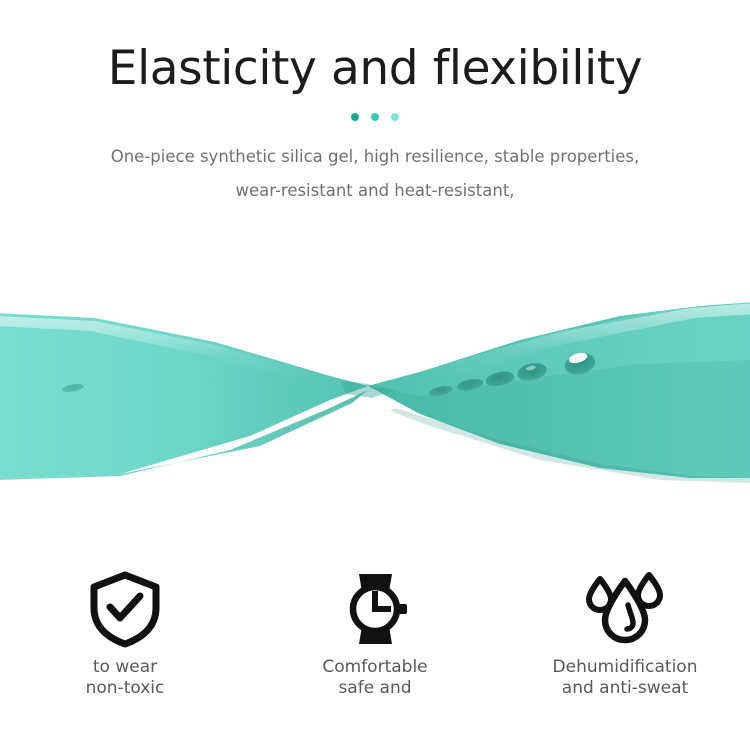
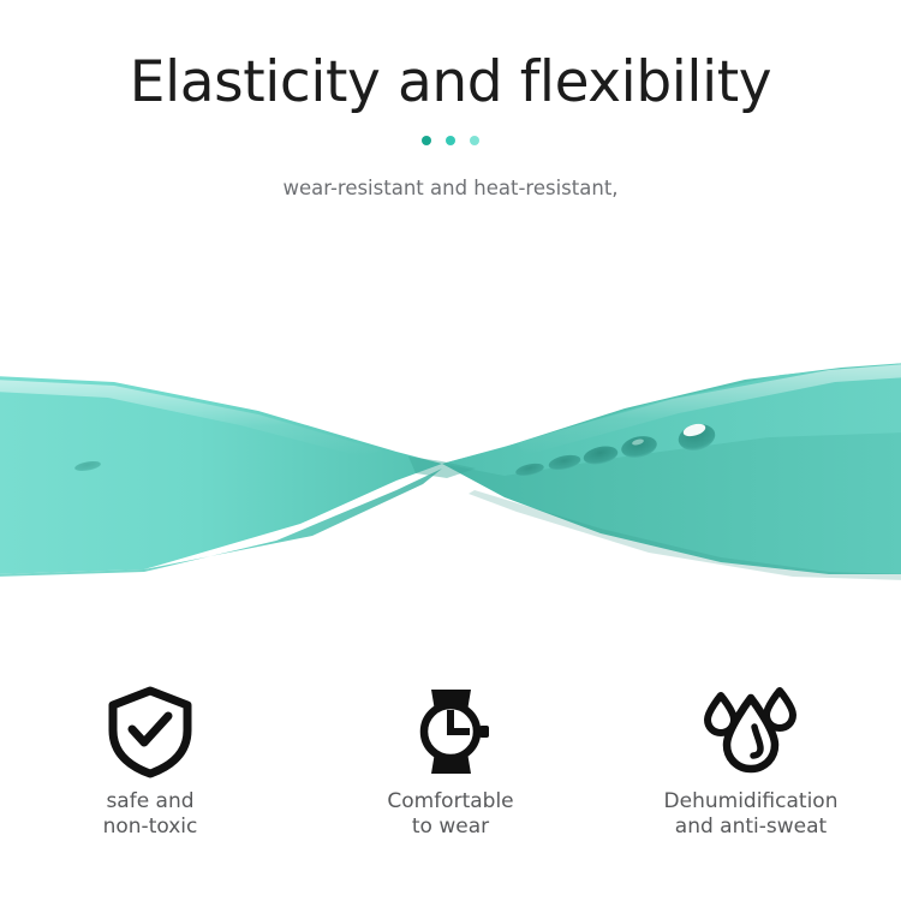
  Elasticity and flexibility
- One-piece synthetic silica gel, high resilience, stable properties,
  wear-resistant and heat-resistant,
- to wear
+ safe and
  non-toxic
  Comfortable
- safe and
+ to wear
  Dehumidification
  and anti-sweat
